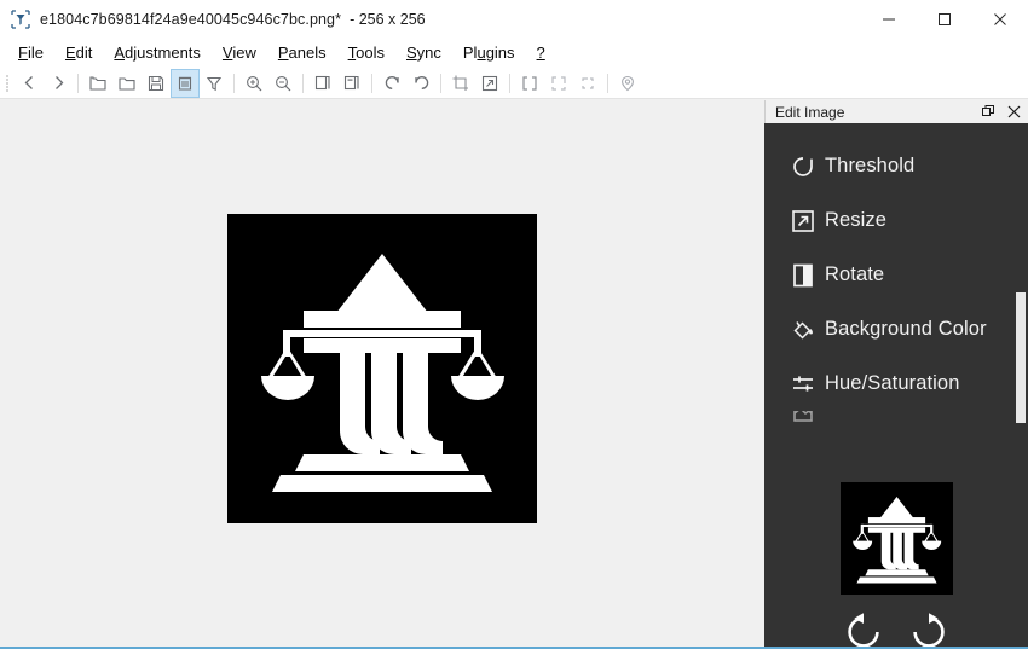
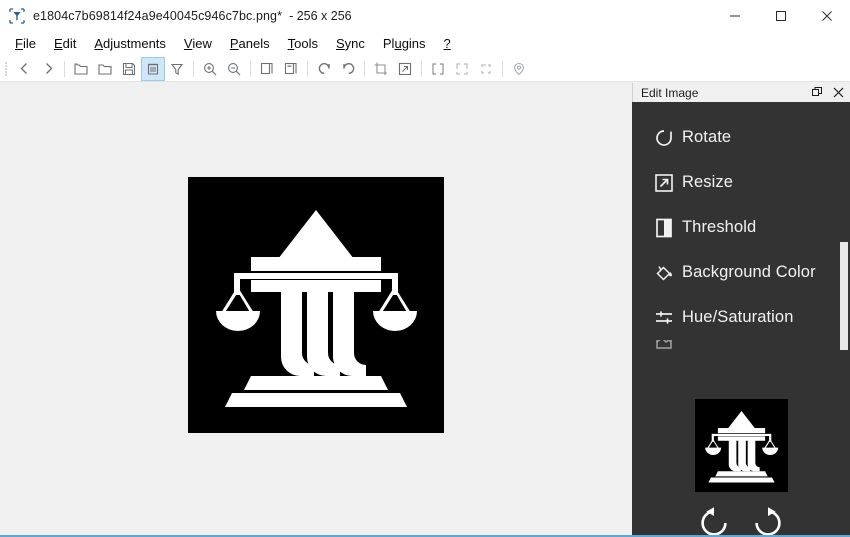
  e1804c7b69814f24a9e40045c946c7bc.png*
  - 256 x 256
  File
  Edit
  Adjustments
  View
  Panels
  Tools
  Sync
  Plugins
  ?
  Edit Image
- Threshold
+ Rotate
  Resize
- Rotate
+ Threshold
  Background Color
  Hue/Saturation
